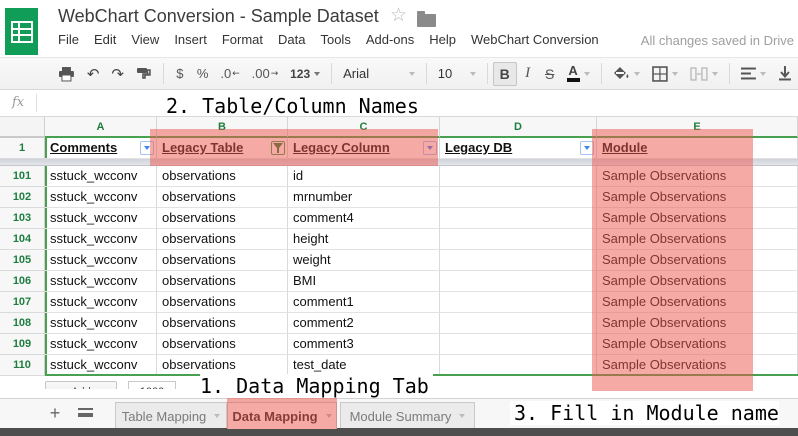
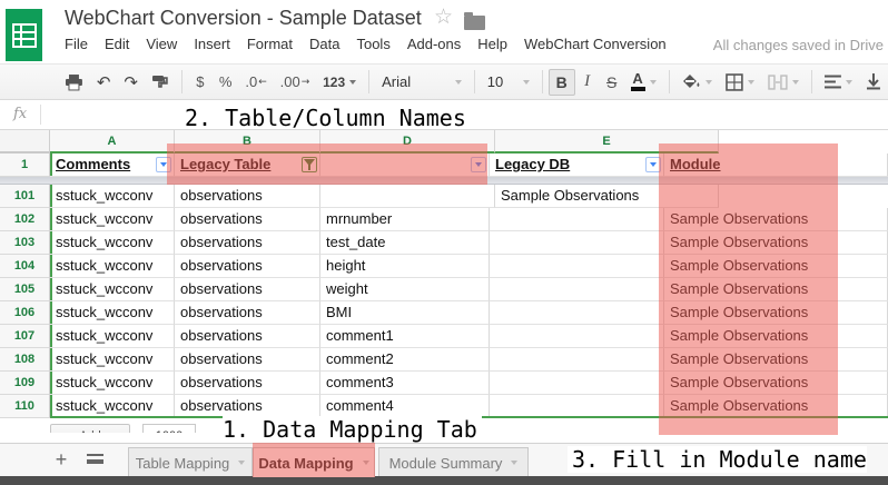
  WebChart Conversion - Sample Dataset
  ☆
  File
  Edit
  View
  Insert
  Format
  Data
  Tools
  Add-ons
  Help
  WebChart Conversion
  All changes saved in Drive
  ↶
  ↷
  $
  %
  .0
  ←
  .00
  →
  123
  Arial
  10
  B
  I
  S
  A
  fx
  A
  B
- C
  D
  E
  1
  Comments
  Legacy Table
- Legacy Column
  Legacy DB
  Module
  101
  sstuck_wcconv
  observations
- id
  Sample Observations
  102
  sstuck_wcconv
  observations
  mrnumber
  Sample Observations
  103
  sstuck_wcconv
  observations
- comment4
+ test_date
  Sample Observations
  104
  sstuck_wcconv
  observations
  height
  Sample Observations
  105
  sstuck_wcconv
  observations
  weight
  Sample Observations
  106
  sstuck_wcconv
  observations
  BMI
  Sample Observations
  107
  sstuck_wcconv
  observations
  comment1
  Sample Observations
  108
  sstuck_wcconv
  observations
  comment2
  Sample Observations
  109
  sstuck_wcconv
  observations
  comment3
  Sample Observations
  110
  sstuck_wcconv
  observations
- test_date
+ comment4
  Sample Observations
  +
  Table Mapping
  Data Mapping
  Module Summary
  2. Table/Column Names
  1. Data Mapping Tab
  3. Fill in Module name
